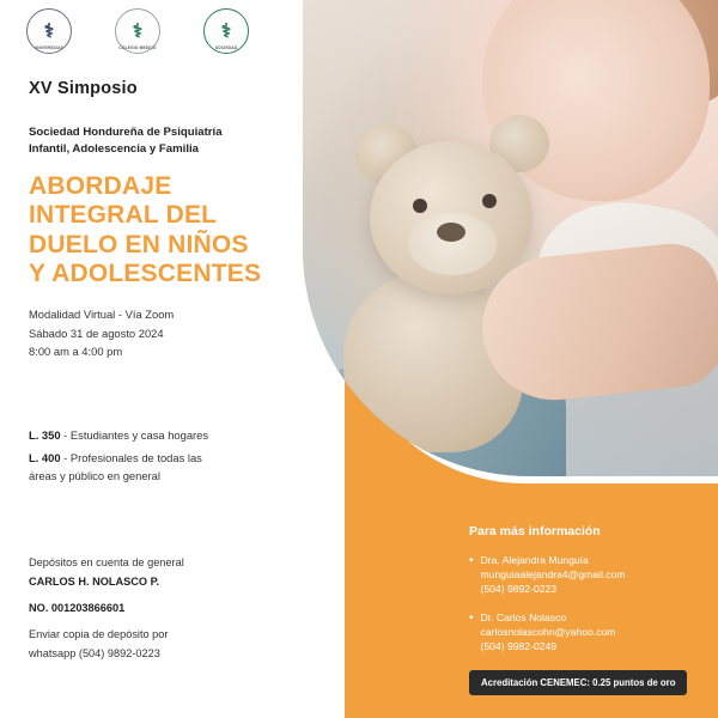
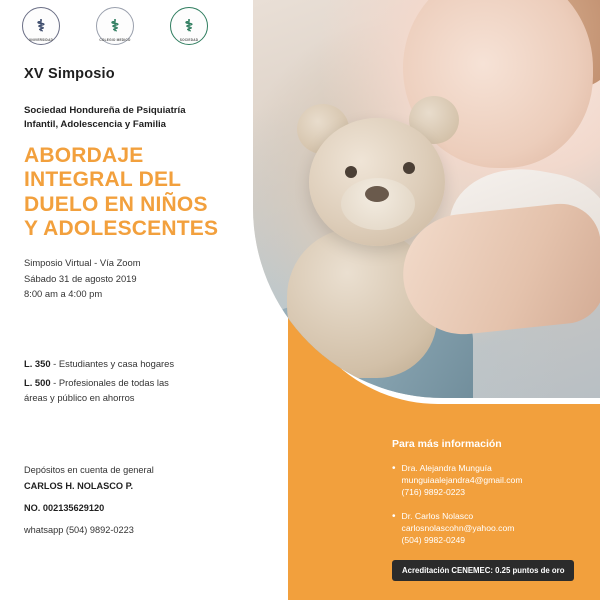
  ⚕
  ⚕
  ⚕
  XV Simposio
  Sociedad Hondureña de Psiquiatría
  Infantil, Adolescencia y Familia
  ABORDAJE
  INTEGRAL DEL
  DUELO EN NIÑOS
  Y ADOLESCENTES
- Modalidad Virtual - Vía Zoom
+ Simposio Virtual - Vía Zoom
- Sábado 31 de agosto 2024
+ Sábado 31 de agosto 2019
  8:00 am a 4:00 pm
  L. 350 - Estudiantes y casa hogares
- L. 400 - Profesionales de todas las
+ L. 500 - Profesionales de todas las
- áreas y público en general
+ áreas y público en ahorros
  Depósitos en cuenta de general
  CARLOS H. NOLASCO P.
- NO. 001203866601
+ NO. 002135629120
- Enviar copia de depósito por
  whatsapp (504) 9892-0223
  Para más información
  •
  Dra. Alejandra Munguía
  munguiaalejandra4@gmail.com
- (504) 9892-0223
+ (716) 9892-0223
  •
  Dr. Carlos Nolasco
  carlosnolascohn@yahoo.com
  (504) 9982-0249
  Acreditación CENEMEC: 0.25 puntos de oro
